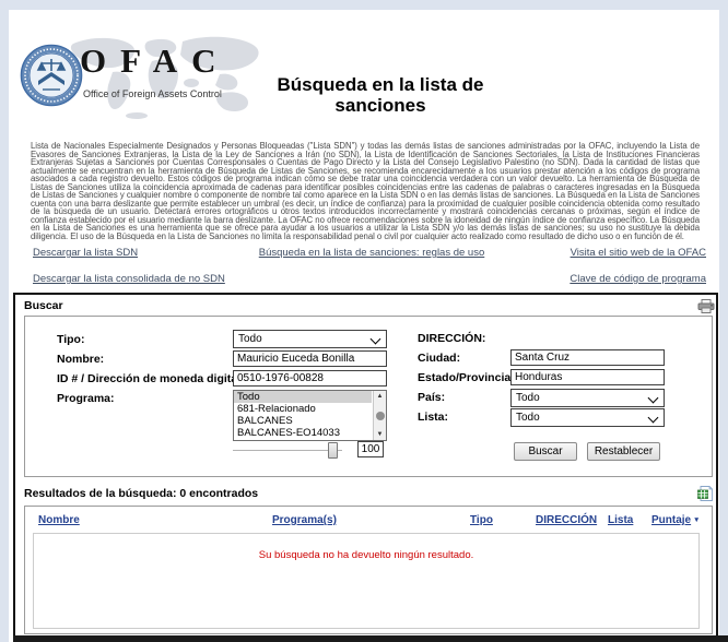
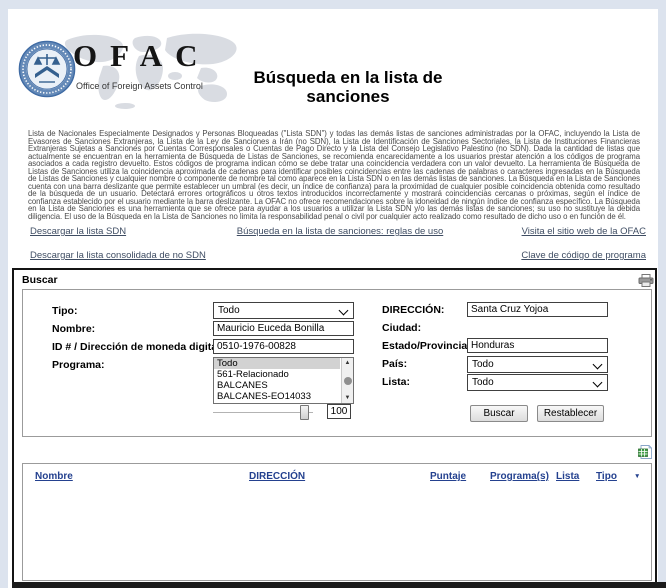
  OFAC
  Office of Foreign Assets Control
  Búsqueda en la lista de sanciones
  Lista de Nacionales Especialmente Designados y Personas Bloqueadas ("Lista SDN") y todas las demás listas de sanciones administradas por la OFAC, incluyendo la Lista de Evasores de Sanciones Extranjeras, la Lista de la Ley de Sanciones a Irán (no SDN), la Lista de Identificación de Sanciones Sectoriales, la Lista de Instituciones Financieras Extranjeras Sujetas a Sanciones por Cuentas Corresponsales o Cuentas de Pago Directo y la Lista del Consejo Legislativo Palestino (no SDN). Dada la cantidad de listas que actualmente se encuentran en la herramienta de Búsqueda de Listas de Sanciones, se recomienda encarecidamente a los usuarios prestar atención a los códigos de programa asociados a cada registro devuelto. Estos códigos de programa indican cómo se debe tratar una coincidencia verdadera con un valor devuelto. La herramienta de Búsqueda de Listas de Sanciones utiliza la coincidencia aproximada de cadenas para identificar posibles coincidencias entre las cadenas de palabras o caracteres ingresadas en la Búsqueda de Listas de Sanciones y cualquier nombre o componente de nombre tal como aparece en la Lista SDN o en las demás listas de sanciones. La Búsqueda en la Lista de Sanciones cuenta con una barra deslizante que permite establecer un umbral (es decir, un índice de confianza) para la proximidad de cualquier posible coincidencia obtenida como resultado de la búsqueda de un usuario. Detectará errores ortográficos u otros textos introducidos incorrectamente y mostrará coincidencias cercanas o próximas, según el índice de confianza establecido por el usuario mediante la barra deslizante. La OFAC no ofrece recomendaciones sobre la idoneidad de ningún índice de confianza específico. La Búsqueda en la Lista de Sanciones es una herramienta que se ofrece para ayudar a los usuarios a utilizar la Lista SDN y/o las demás listas de sanciones; su uso no sustituye la debida diligencia. El uso de la Búsqueda en la Lista de Sanciones no limita la responsabilidad penal o civil por cualquier acto realizado como resultado de dicho uso o en función de él.
  Descargar la lista SDN
  Búsqueda en la lista de sanciones: reglas de uso
  Visita el sitio web de la OFAC
  Descargar la lista consolidada de no SDN
  Clave de código de programa
  Buscar
  Tipo:
  Todo
  Nombre:
  Mauricio Euceda Bonilla
  ID # / Dirección de moneda digit
  0510-1976-00828
  Programa:
  Todo
- 681-Relacionado
+ 561-Relacionado
  BALCANES
  BALCANES-EO14033
  100
  DIRECCIÓN:
+ Santa Cruz Yojoa
  Ciudad:
- Santa Cruz
  Estado/Provincia
  Honduras
  País:
  Todo
  Lista:
  Todo
  Buscar
  Restablecer
- Resultados de la búsqueda: 0 encontrados
  Nombre
- Programa(s)
+ DIRECCIÓN
- Tipo
+ Puntaje
- DIRECCIÓN
+ Programa(s)
  Lista
- Puntaje
+ Tipo
- Su búsqueda no ha devuelto ningún resultado.
